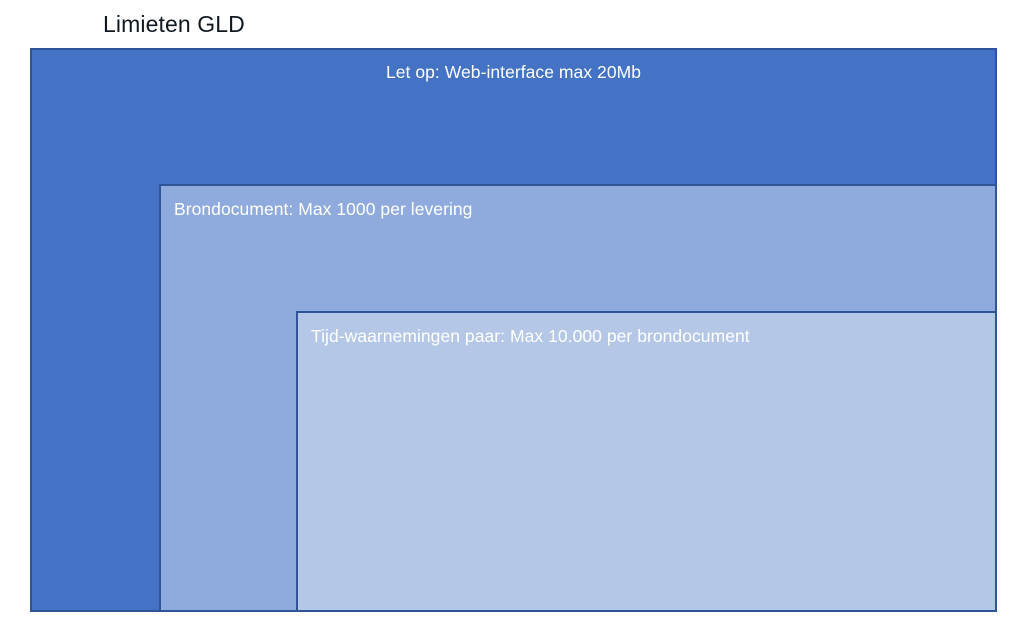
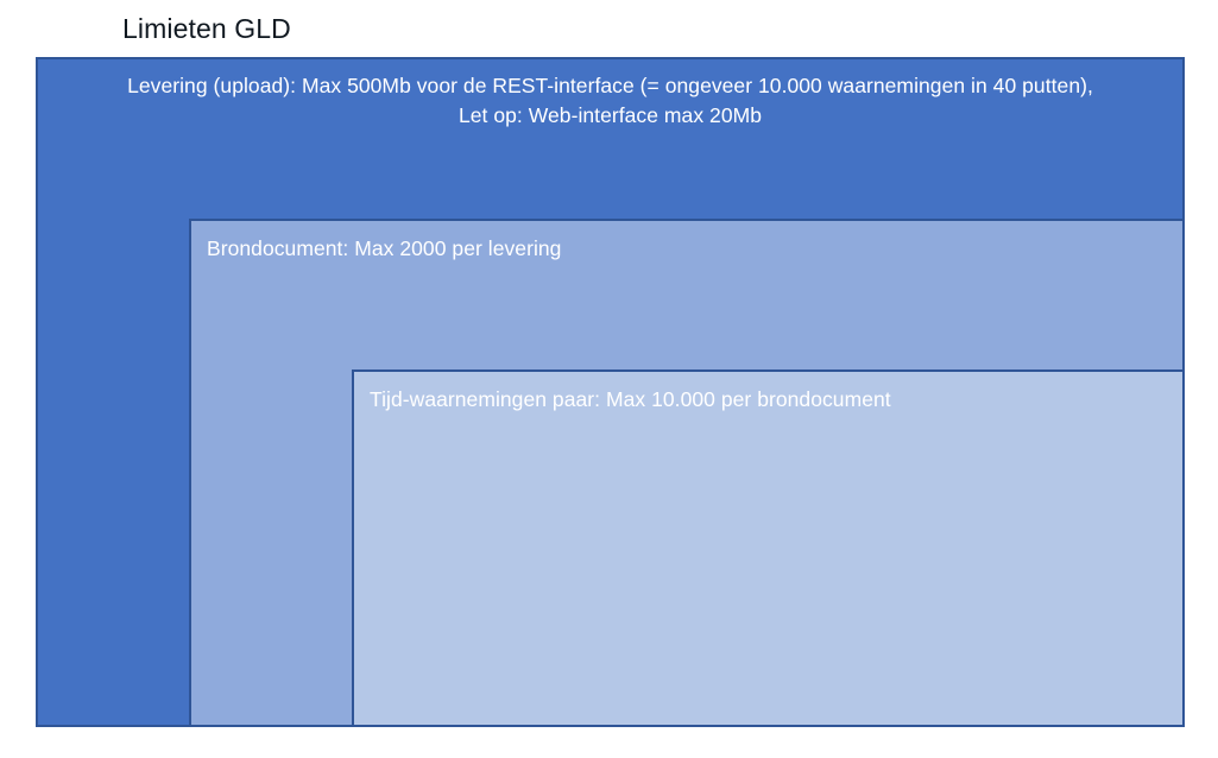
  Limieten GLD
+ Levering (upload): Max 500Mb voor de REST-interface (= ongeveer 10.000 waarnemingen in 40 putten),
  Let op: Web-interface max 20Mb
- Brondocument: Max 1000 per levering
+ Brondocument: Max 2000 per levering
  Tijd-waarnemingen paar: Max 10.000 per brondocument
